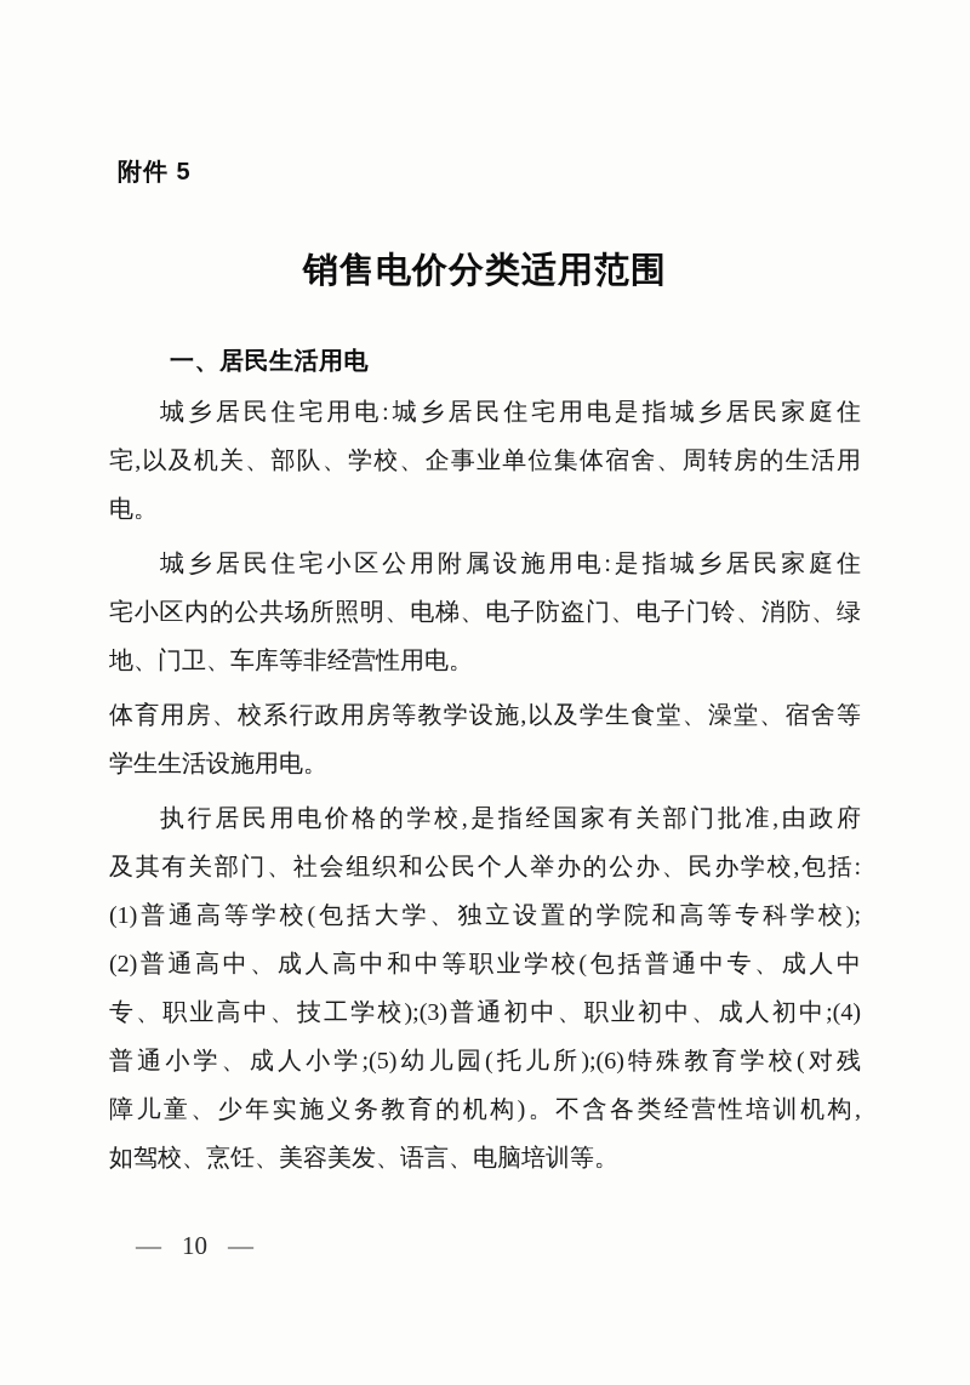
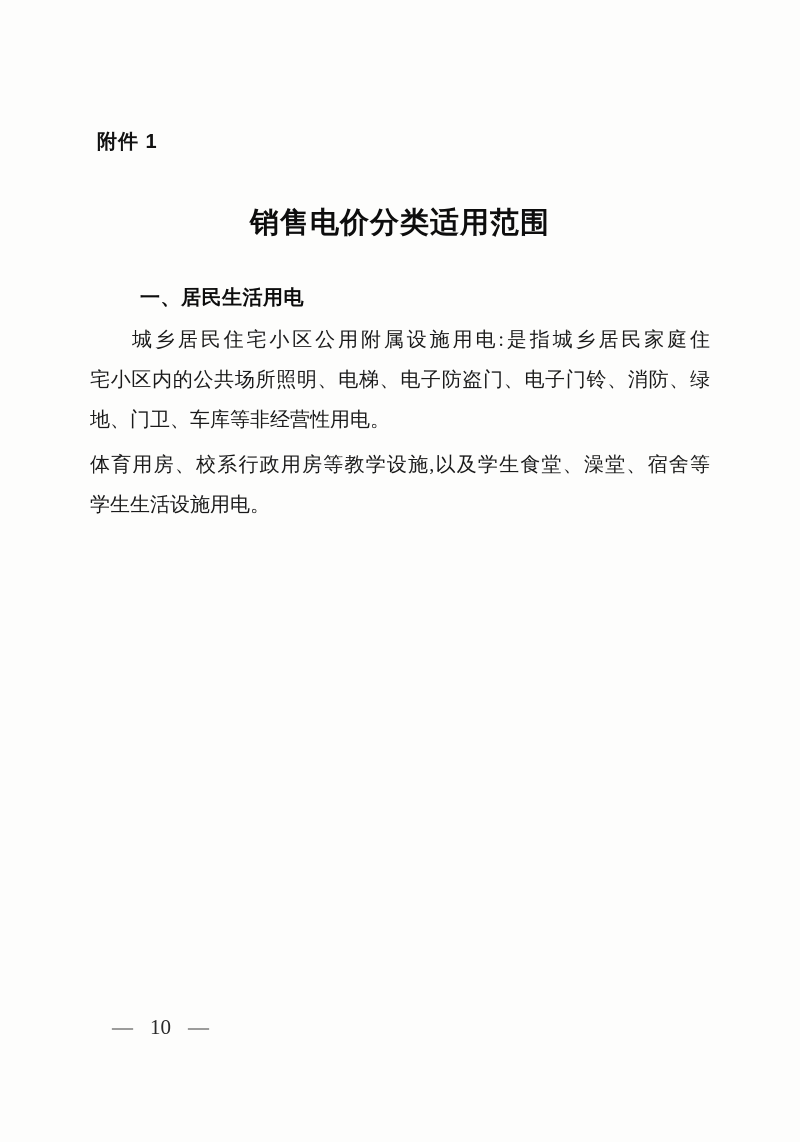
- 附件 5
+ 附件 1
  销售电价分类适用范围
  一、居民生活用电
- 城乡居民住宅用电:城乡居民住宅用电是指城乡居民家庭住
- 宅,以及机关、部队、学校、企事业单位集体宿舍、周转房的生活用
- 电。
  城乡居民住宅小区公用附属设施用电:是指城乡居民家庭住
  宅小区内的公共场所照明、电梯、电子防盗门、电子门铃、消防、绿
  地、门卫、车库等非经营性用电。
  体育用房、校系行政用房等教学设施,以及学生食堂、澡堂、宿舍等
  学生生活设施用电。
- 执行居民用电价格的学校,是指经国家有关部门批准,由政府
- 及其有关部门、社会组织和公民个人举办的公办、民办学校,包括:
- (1)普通高等学校(包括大学、独立设置的学院和高等专科学校);
- (2)普通高中、成人高中和中等职业学校(包括普通中专、成人中
- 专、职业高中、技工学校);(3)普通初中、职业初中、成人初中;(4)
- 普通小学、成人小学;(5)幼儿园(托儿所);(6)特殊教育学校(对残
- 障儿童、少年实施义务教育的机构)。不含各类经营性培训机构,
- 如驾校、烹饪、美容美发、语言、电脑培训等。
  —
  10
  —
